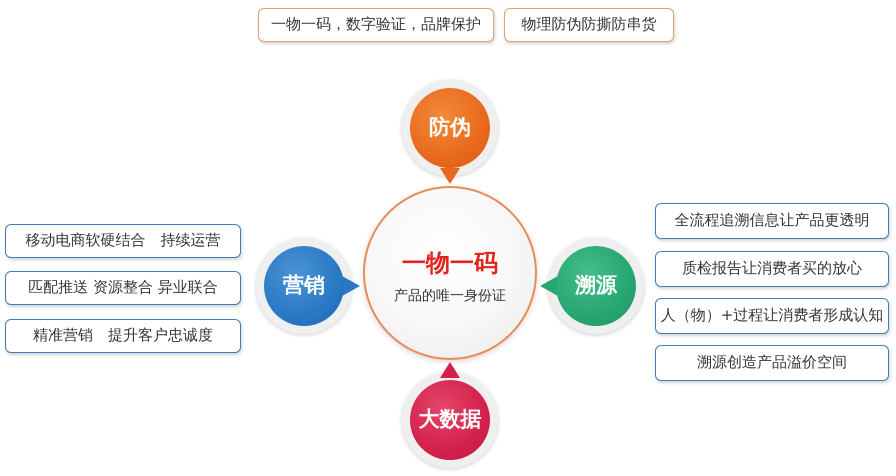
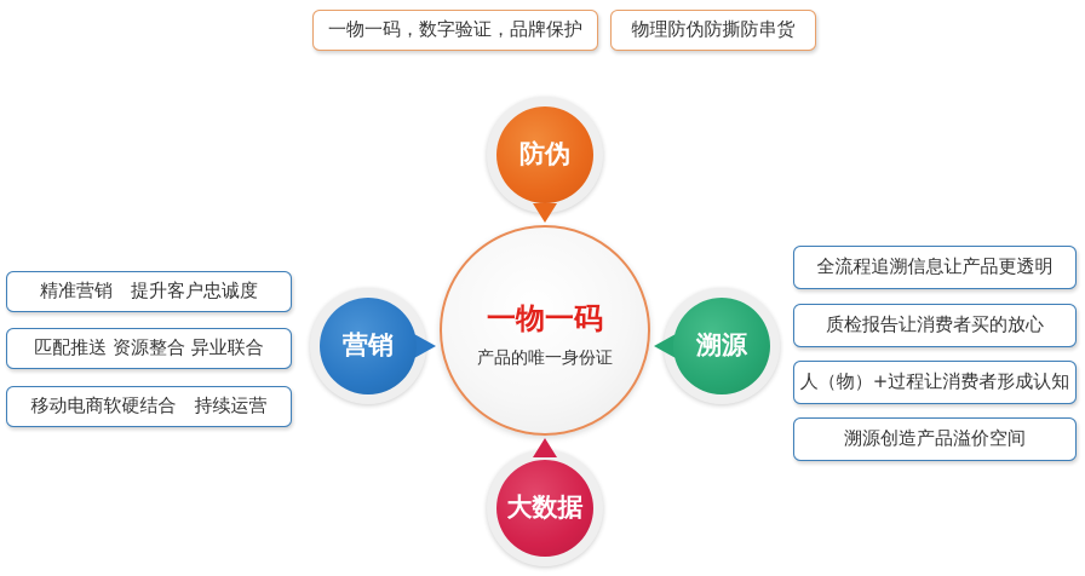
  一物一码，数字验证，品牌保护
  物理防伪防撕防串货
- 移动电商软硬结合 持续运营
+ 精准营销 提升客户忠诚度
  匹配推送 资源整合 异业联合
- 精准营销 提升客户忠诚度
+ 移动电商软硬结合 持续运营
  全流程追溯信息让产品更透明
  质检报告让消费者买的放心
  人（物）+过程让消费者形成认知
  溯源创造产品溢价空间
  一物一码
  产品的唯一身份证
  防伪
  营销
  溯源
  大数据
